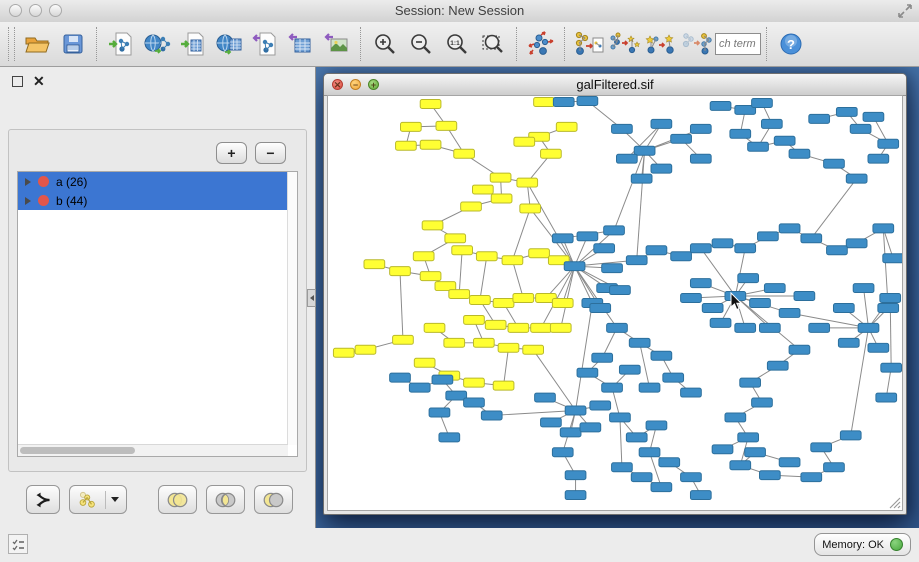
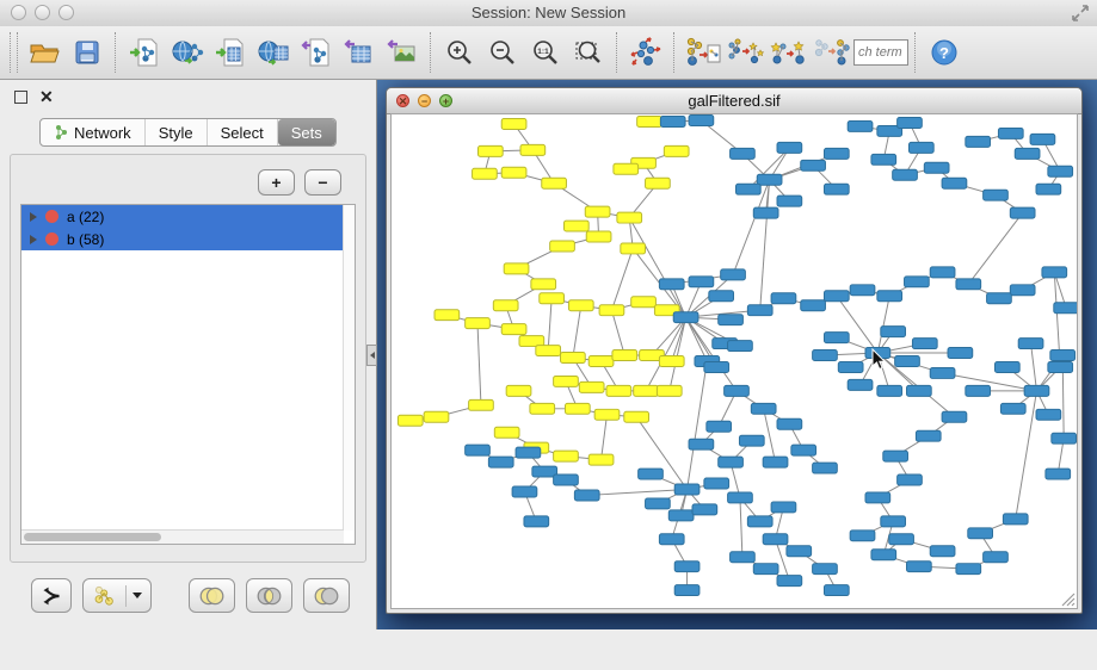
  Session: New Session
  ch term
  ?
  ✕
+ Network
+ Style
+ Select
+ Sets
  +
  −
- a (26)
+ a (22)
- b (44)
+ b (58)
  ✕
  −
  +
  galFiltered.sif
- Memory: OK
